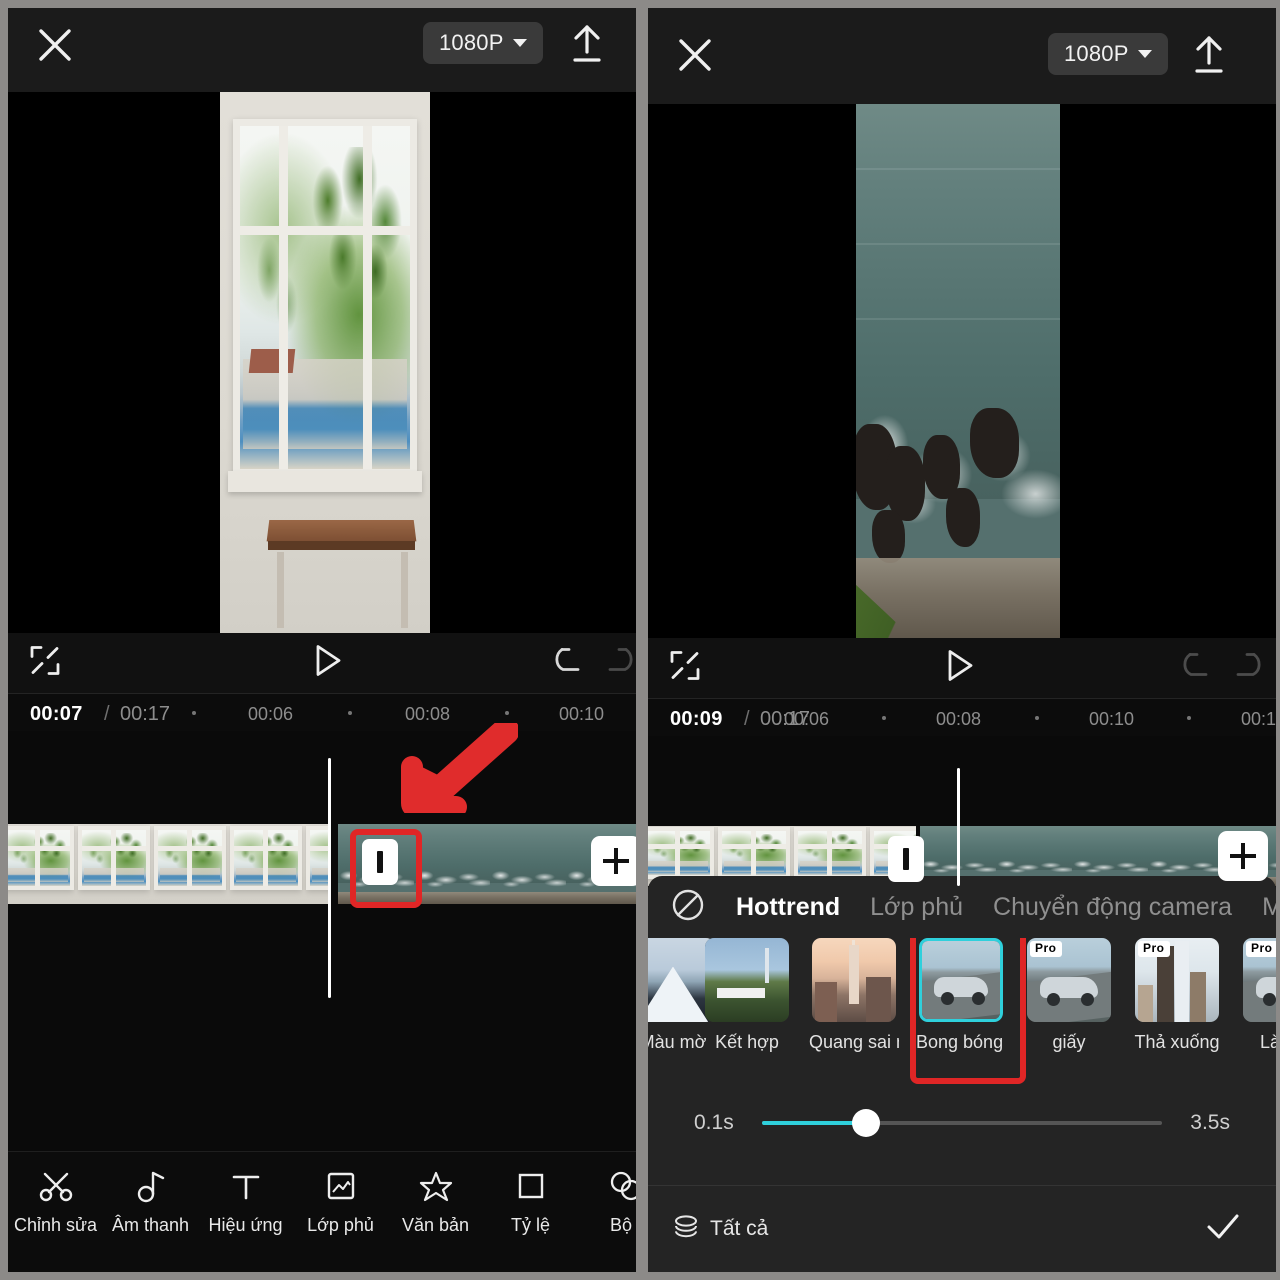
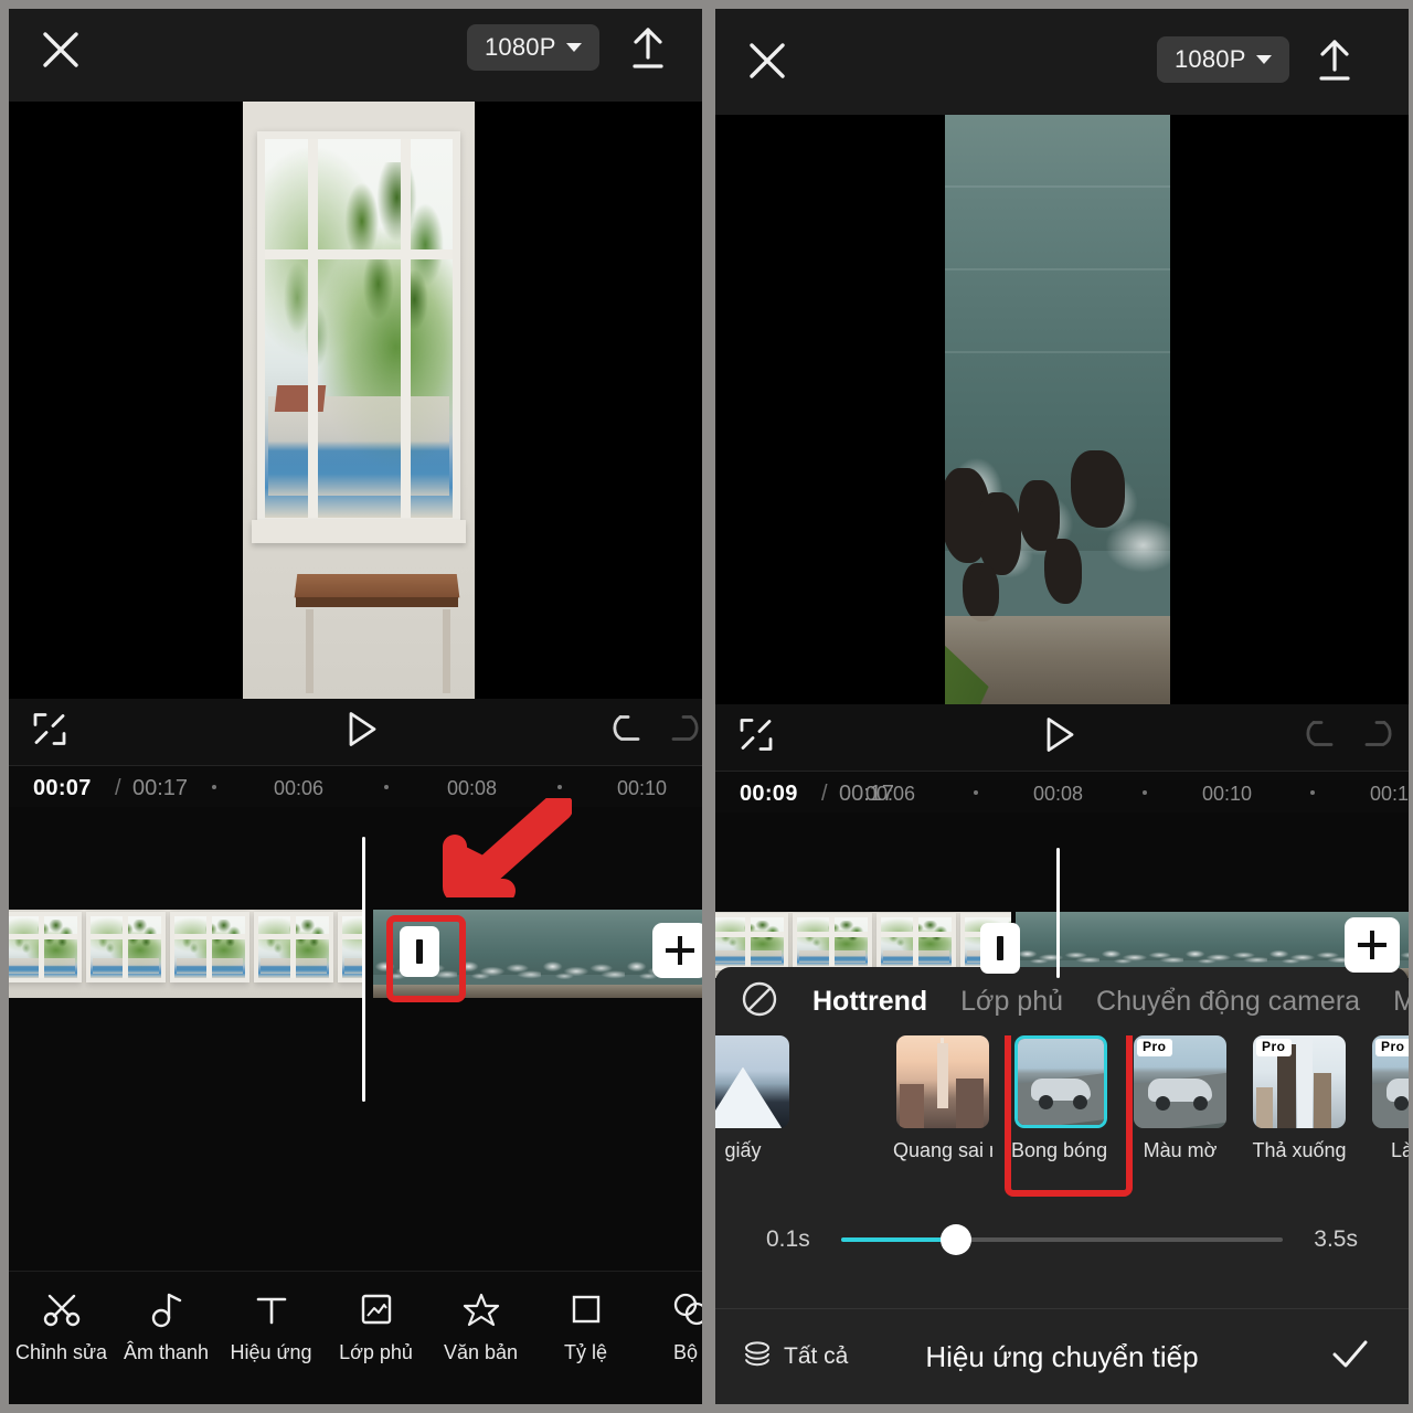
  1080P
  00:07
  /
  00:17
  00:06
  00:08
  00:10
  Chỉnh sửa
  Âm thanh
  Hiệu ứng
  Lớp phủ
  Văn bản
  Tỷ lệ
  1080P
  00:09
  /
  00:17
  00:06
  00:08
  00:10
  00:1
  Hottrend
  Lớp phủ
  Chuyển động camera
- Màu mờ
+ giấy
- Kết hợp
  Quang sai
  Bong bóng
  Pro
- giấy
+ Màu mờ
  Pro
  Thả xuống
  Pro
  0.1s
  3.5s
  Tất cả
+ Hiệu ứng chuyển tiếp
